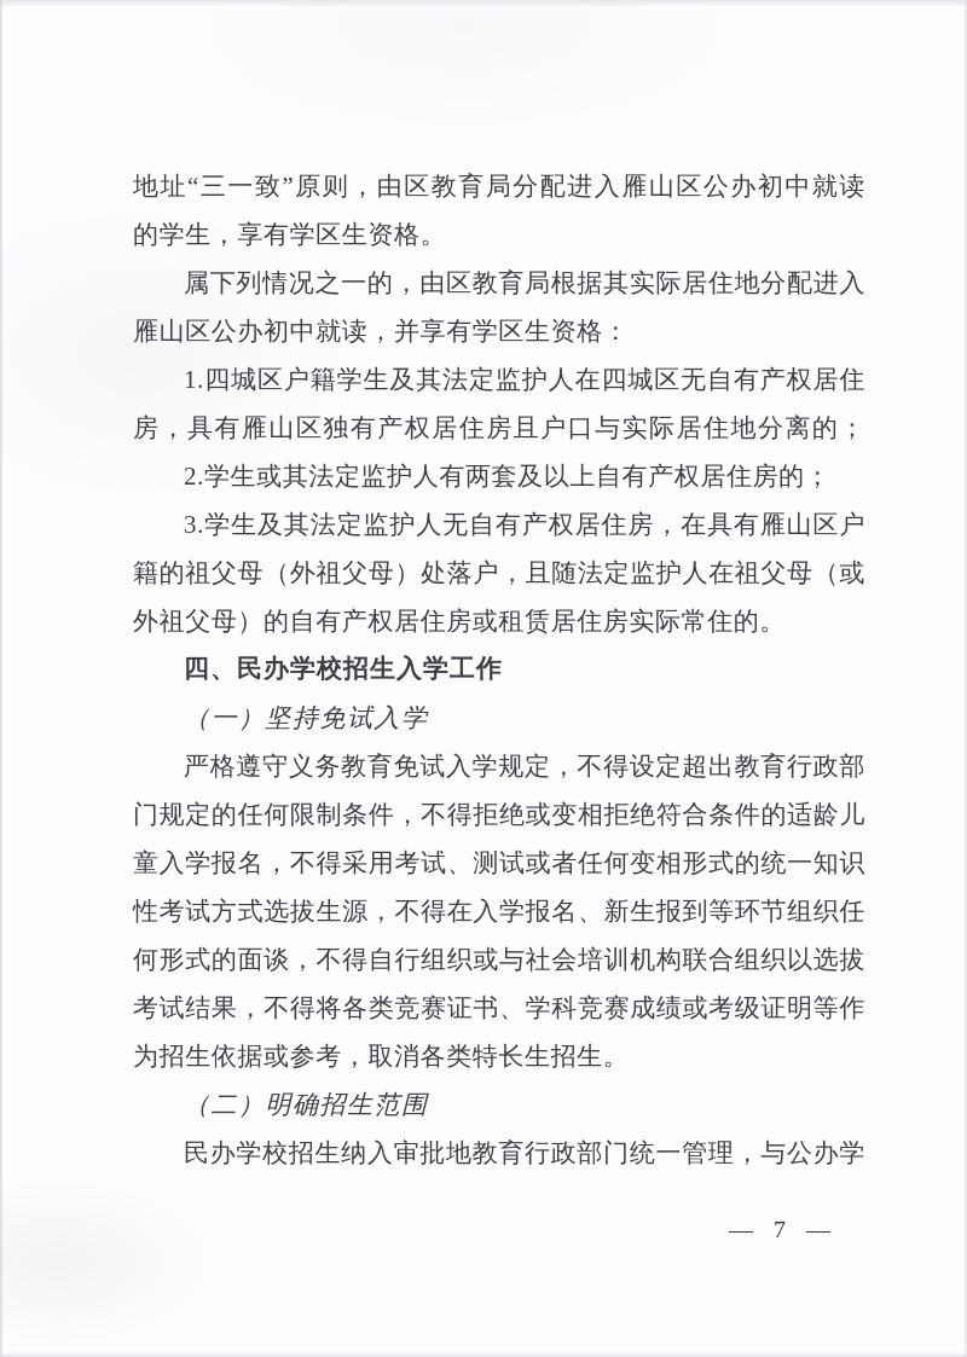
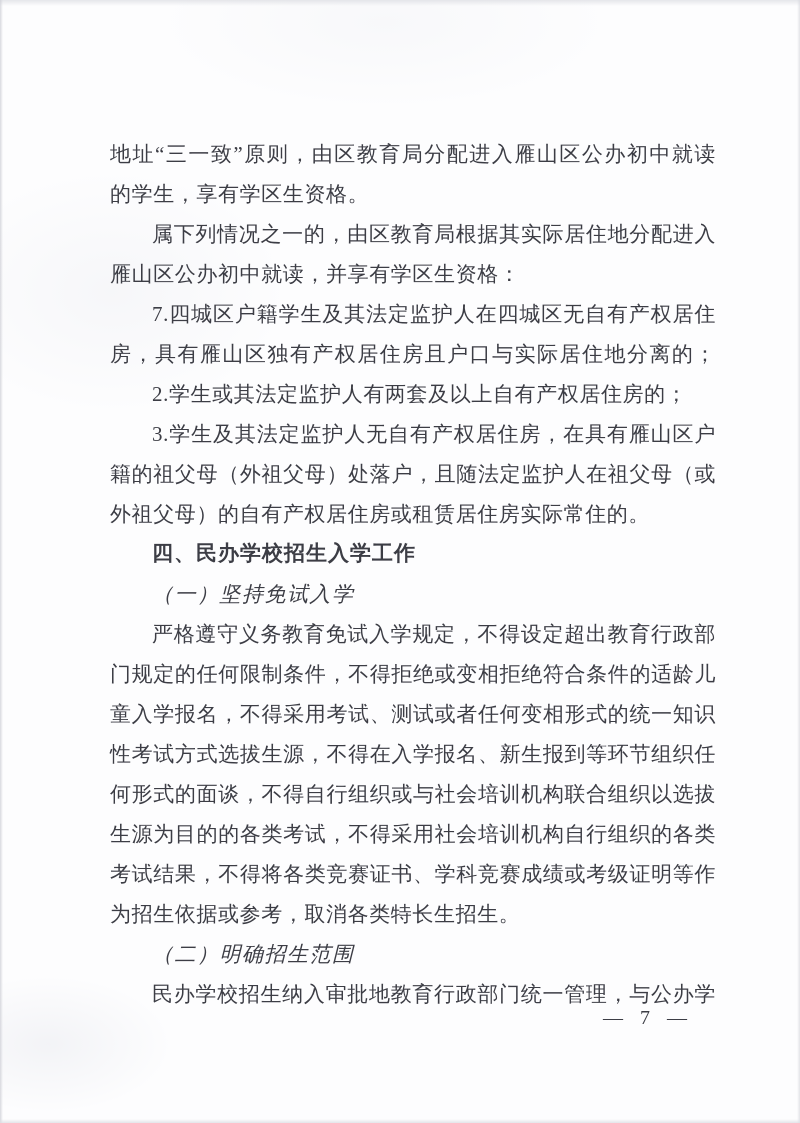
  地址“三一致”原则，由区教育局分配进入雁山区公办初中就读
  的学生，享有学区生资格。
  属下列情况之一的，由区教育局根据其实际居住地分配进入
  雁山区公办初中就读，并享有学区生资格：
- 1.四城区户籍学生及其法定监护人在四城区无自有产权居住
+ 7.四城区户籍学生及其法定监护人在四城区无自有产权居住
  房，具有雁山区独有产权居住房且户口与实际居住地分离的；
  2.学生或其法定监护人有两套及以上自有产权居住房的；
  3.学生及其法定监护人无自有产权居住房，在具有雁山区户
  籍的祖父母（外祖父母）处落户，且随法定监护人在祖父母（或
  外祖父母）的自有产权居住房或租赁居住房实际常住的。
  四、民办学校招生入学工作
  （一）坚持免试入学
  严格遵守义务教育免试入学规定，不得设定超出教育行政部
  门规定的任何限制条件，不得拒绝或变相拒绝符合条件的适龄儿
  童入学报名，不得采用考试、测试或者任何变相形式的统一知识
  性考试方式选拔生源，不得在入学报名、新生报到等环节组织任
  何形式的面谈，不得自行组织或与社会培训机构联合组织以选拔
+ 生源为目的的各类考试，不得采用社会培训机构自行组织的各类
  考试结果，不得将各类竞赛证书、学科竞赛成绩或考级证明等作
  为招生依据或参考，取消各类特长生招生。
  （二）明确招生范围
  民办学校招生纳入审批地教育行政部门统一管理，与公办学
  — 7 —
